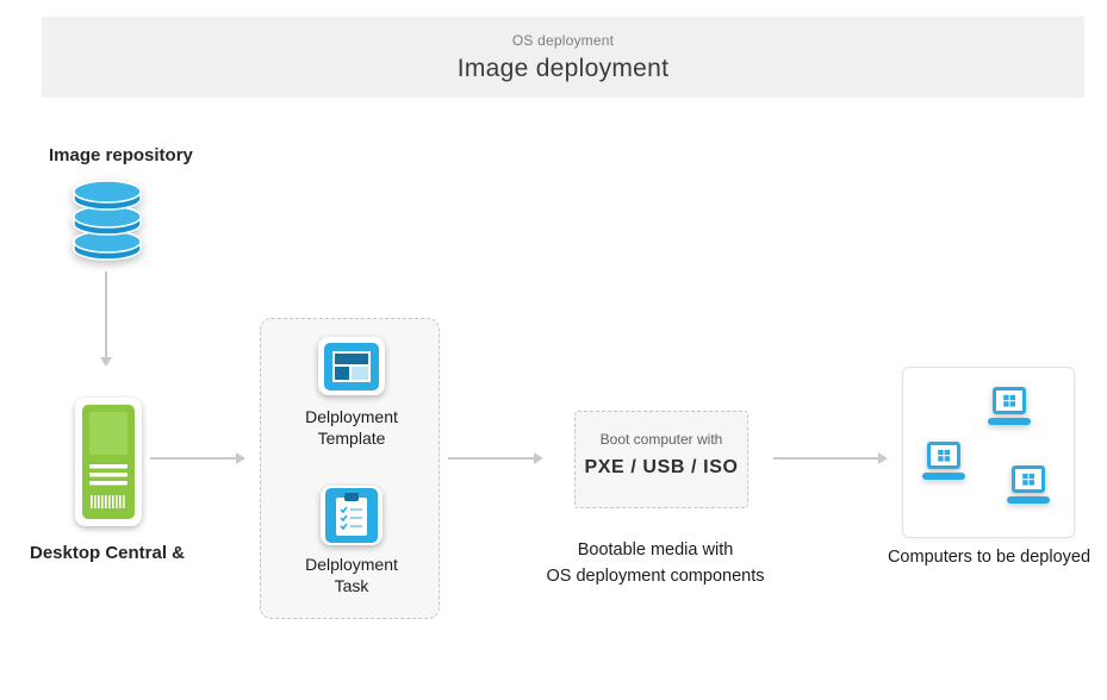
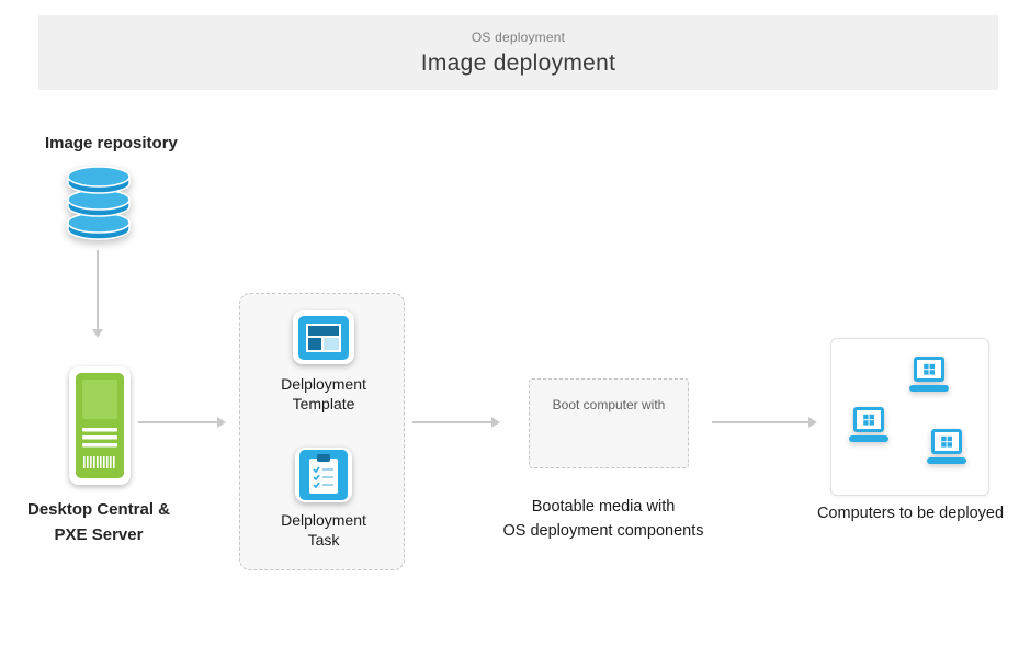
  OS deployment
  Image deployment
  Image repository
  Desktop Central &
+ PXE Server
  Delployment
  Template
  Delployment
  Task
  Boot computer with
- PXE / USB / ISO
  Bootable media with
  OS deployment components
  Computers to be deployed
